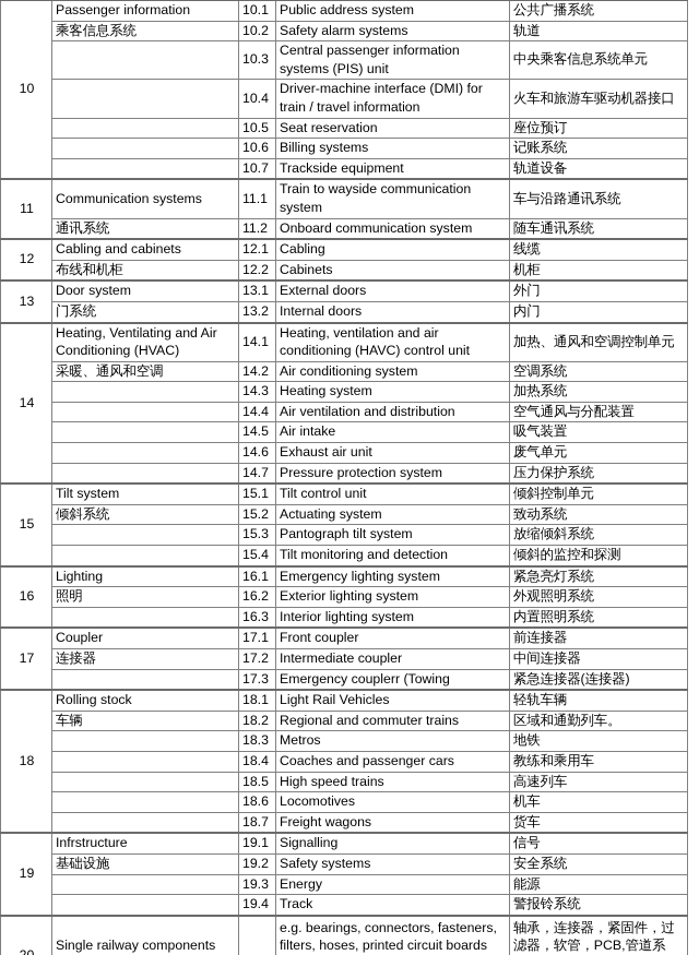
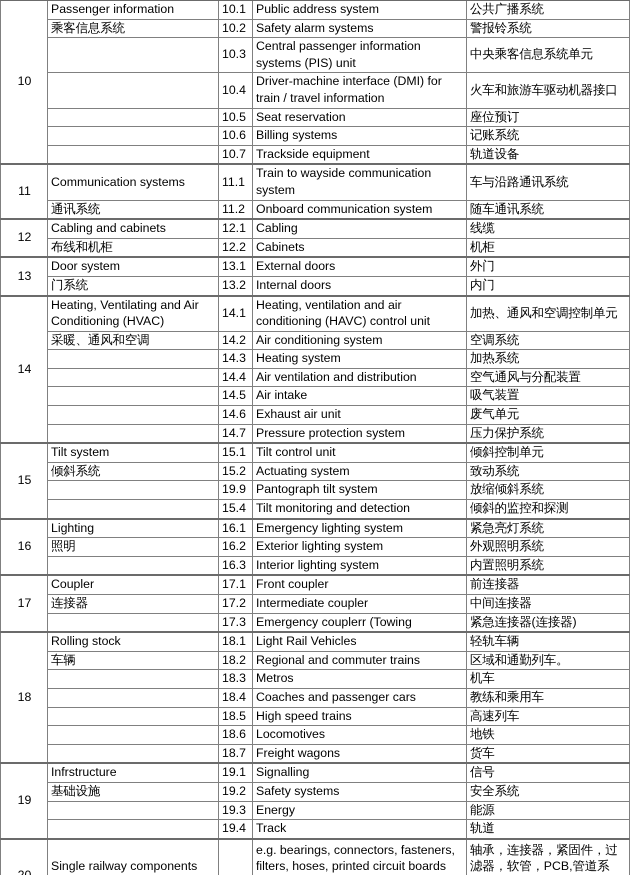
  10	Passenger information	10.1	Public address system	公共广播系统
- 乘客信息系统	10.2	Safety alarm systems	轨道
+ 乘客信息系统	10.2	Safety alarm systems	警报铃系统
  	10.3	Central passenger information systems (PIS) unit	中央乘客信息系统单元
  	10.4	Driver-machine interface (DMI) for train / travel information	火车和旅游车驱动机器接口
  	10.5	Seat reservation	座位预订
  	10.6	Billing systems	记账系统
  	10.7	Trackside equipment	轨道设备
  11	Communication systems	11.1	Train to wayside communication system	车与沿路通讯系统
  通讯系统	11.2	Onboard communication system	随车通讯系统
  12	Cabling and cabinets	12.1	Cabling	线缆
  布线和机柜	12.2	Cabinets	机柜
  13	Door system	13.1	External doors	外门
  门系统	13.2	Internal doors	内门
  14	Heating, Ventilating and Air Conditioning (HVAC)	14.1	Heating, ventilation and air conditioning (HAVC) control unit	加热、通风和空调控制单元
  采暖、通风和空调	14.2	Air conditioning system	空调系统
  	14.3	Heating system	加热系统
  	14.4	Air ventilation and distribution	空气通风与分配装置
  	14.5	Air intake	吸气装置
  	14.6	Exhaust air unit	废气单元
  	14.7	Pressure protection system	压力保护系统
  15	Tilt system	15.1	Tilt control unit	倾斜控制单元
  倾斜系统	15.2	Actuating system	致动系统
- 	15.3	Pantograph tilt system	放缩倾斜系统
+ 	19.9	Pantograph tilt system	放缩倾斜系统
  	15.4	Tilt monitoring and detection	倾斜的监控和探测
  16	Lighting	16.1	Emergency lighting system	紧急亮灯系统
  照明	16.2	Exterior lighting system	外观照明系统
  	16.3	Interior lighting system	内置照明系统
  17	Coupler	17.1	Front coupler	前连接器
  连接器	17.2	Intermediate coupler	中间连接器
  	17.3	Emergency couplerr (Towing	紧急连接器(连接器)
  18	Rolling stock	18.1	Light Rail Vehicles	轻轨车辆
  车辆	18.2	Regional and commuter trains	区域和通勤列车。
- 	18.3	Metros	地铁
+ 	18.3	Metros	机车
  	18.4	Coaches and passenger cars	教练和乘用车
  	18.5	High speed trains	高速列车
- 	18.6	Locomotives	机车
+ 	18.6	Locomotives	地铁
  	18.7	Freight wagons	货车
  19	Infrstructure	19.1	Signalling	信号
  基础设施	19.2	Safety systems	安全系统
  	19.3	Energy	能源
- 	19.4	Track	警报铃系统
+ 	19.4	Track	轨道
